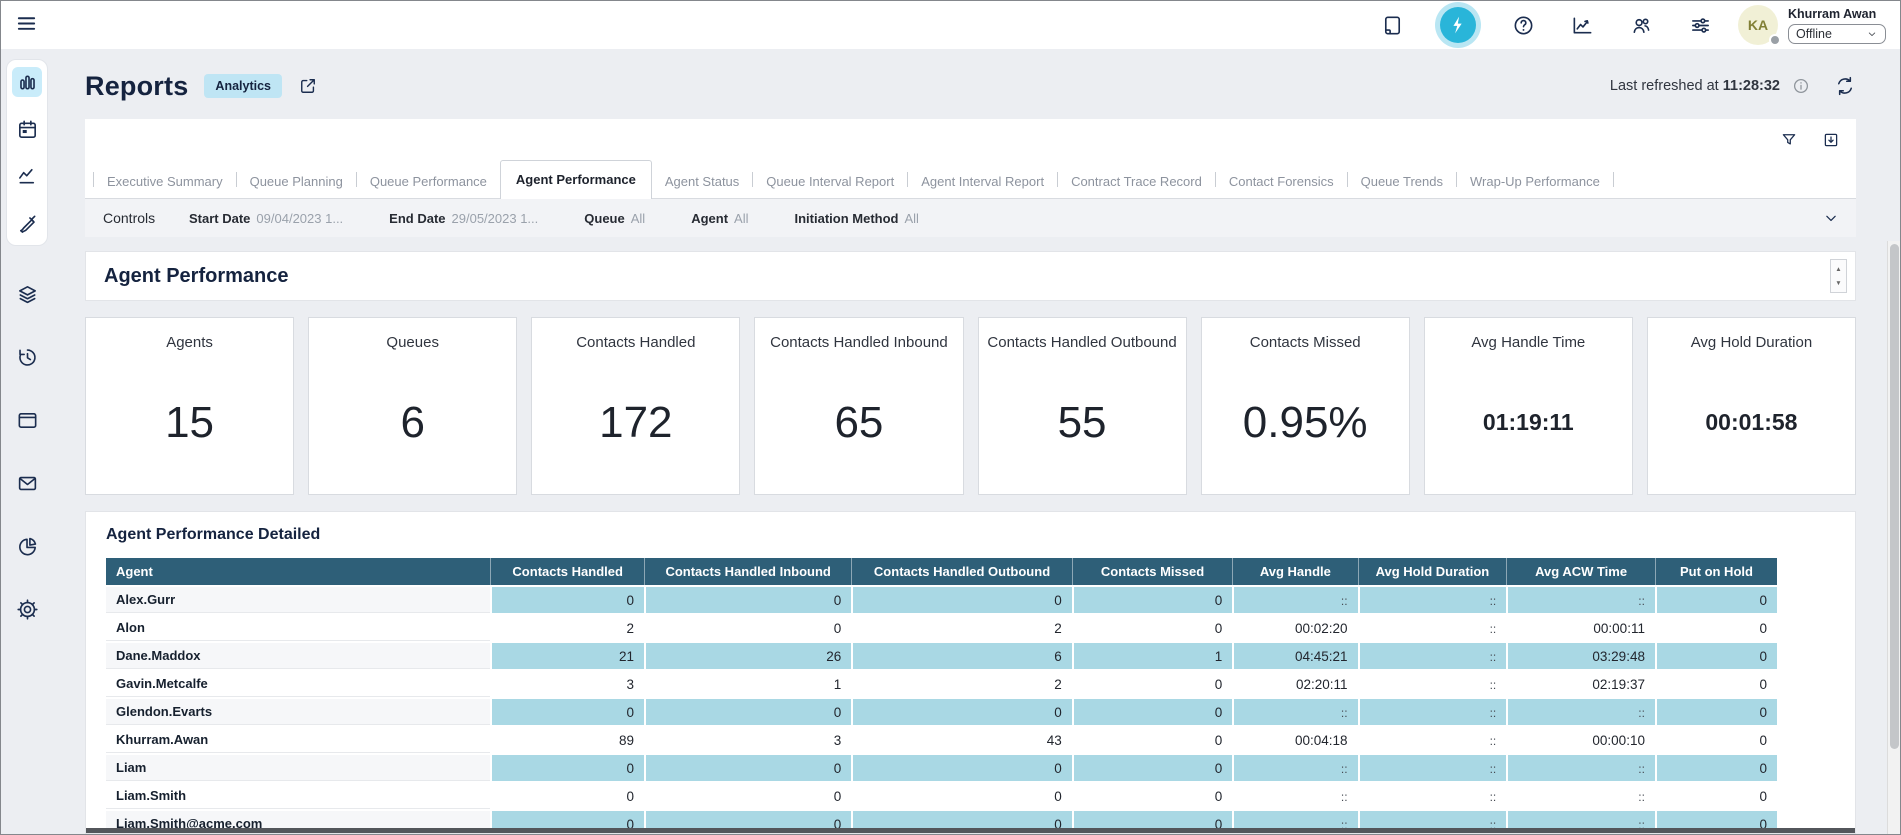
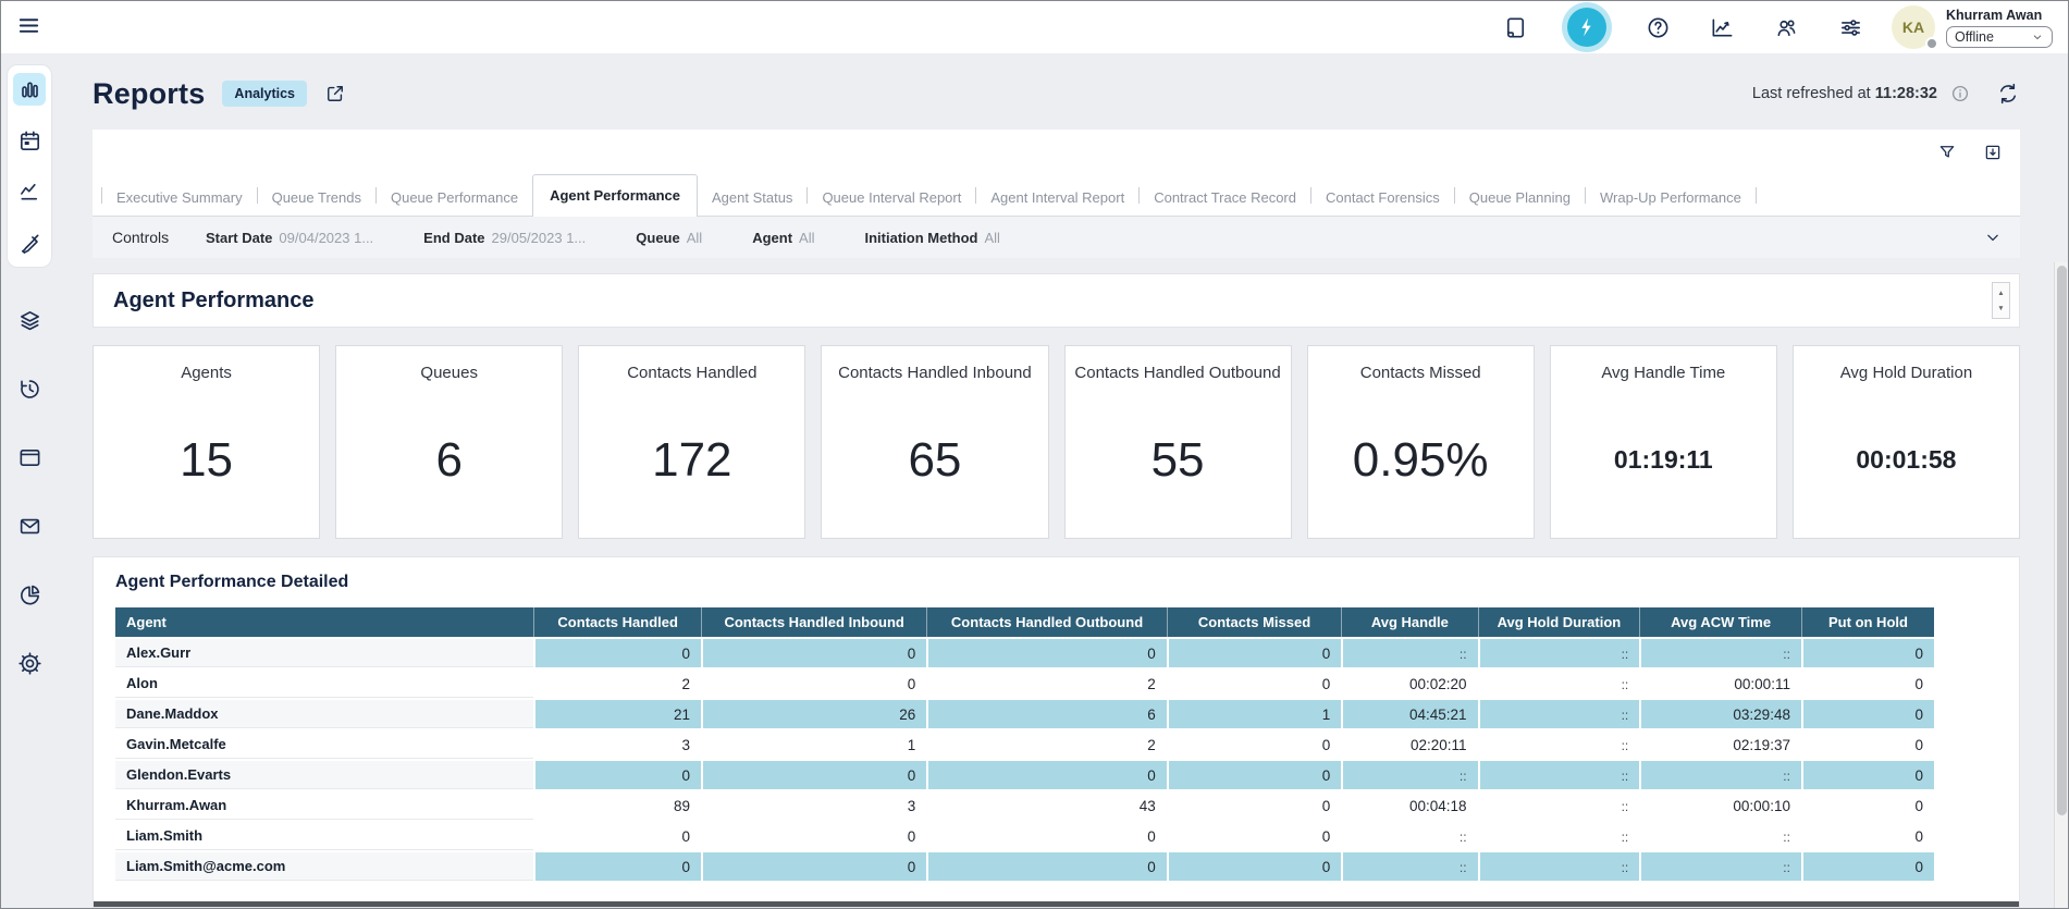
  KA
  Khurram Awan
  Offline
  Reports
  Analytics
  Last refreshed at 11:28:32
  Executive Summary
- Queue Planning
+ Queue Trends
  Queue Performance
  Agent Performance
  Agent Status
  Queue Interval Report
  Agent Interval Report
  Contract Trace Record
  Contact Forensics
- Queue Trends
+ Queue Planning
  Wrap-Up Performance
  Controls
  Start Date 09/04/2023 1...
  End Date 29/05/2023 1...
  Queue All
  Agent All
  Initiation Method All
  Agent Performance
  Agents
  15
  Queues
  6
  Contacts Handled
  172
  Contacts Handled Inbound
  65
  Contacts Handled Outbound
  55
  Contacts Missed
  0.95%
  Avg Handle Time
  01:19:11
  Avg Hold Duration
  00:01:58
  Agent Performance Detailed
  Agent	Contacts Handled	Contacts Handled Inbound	Contacts Handled Outbound	Contacts Missed	Avg Handle	Avg Hold Duration	Avg ACW Time	Put on Hold
  Alex.Gurr	0	0	0	0	::	::	::	0
  Alon	2	0	2	0	00:02:20	::	00:00:11	0
  Dane.Maddox	21	26	6	1	04:45:21	::	03:29:48	0
  Gavin.Metcalfe	3	1	2	0	02:20:11	::	02:19:37	0
  Glendon.Evarts	0	0	0	0	::	::	::	0
  Khurram.Awan	89	3	43	0	00:04:18	::	00:00:10	0
- Liam	0	0	0	0	::	::	::	0
  Liam.Smith	0	0	0	0	::	::	::	0
  Liam.Smith@acme.com	0	0	0	0	::	::	::	0
